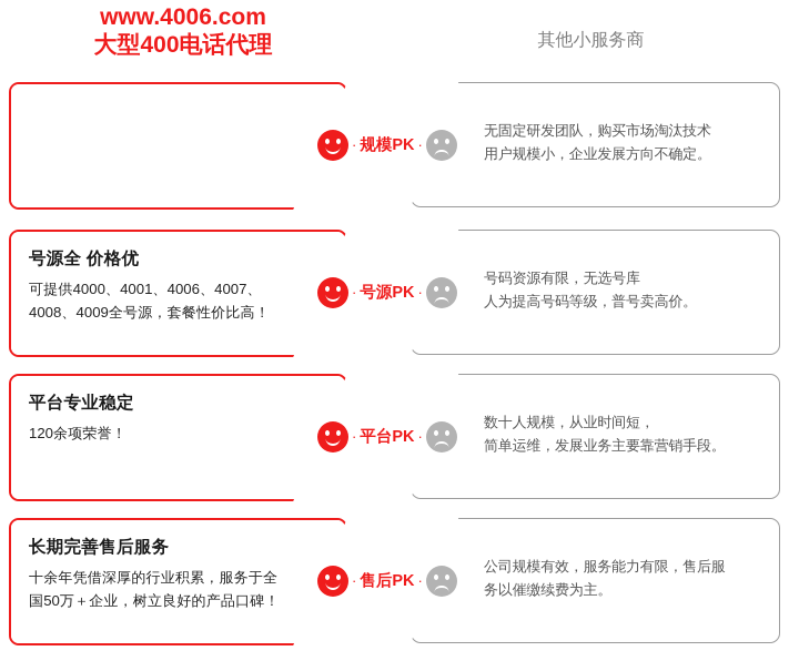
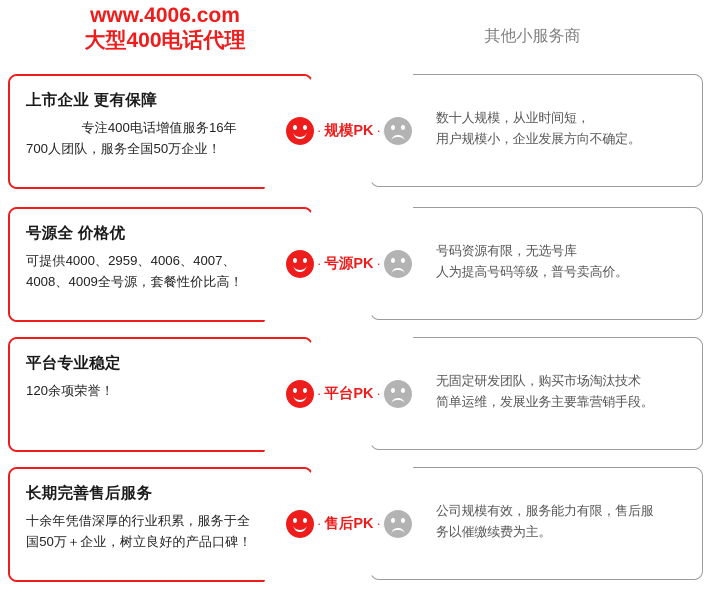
  www.4006.com
  大型400电话代理
  其他小服务商
+ 上市企业 更有保障
+ 专注400电话增值服务16年
+ 700人团队，服务全国50万企业！
  ·
  规模PK
  ·
- 无固定研发团队，购买市场淘汰技术
+ 数十人规模，从业时间短，
  用户规模小，企业发展方向不确定。
  号源全 价格优
- 可提供4000、4001、4006、4007、
+ 可提供4000、2959、4006、4007、
  4008、4009全号源，套餐性价比高！
  ·
  号源PK
  ·
  号码资源有限，无选号库
  人为提高号码等级，普号卖高价。
  平台专业稳定
  120余项荣誉！
  ·
  平台PK
  ·
- 数十人规模，从业时间短，
+ 无固定研发团队，购买市场淘汰技术
  简单运维，发展业务主要靠营销手段。
  长期完善售后服务
  十余年凭借深厚的行业积累，服务于全
  国50万＋企业，树立良好的产品口碑！
  ·
  售后PK
  ·
  公司规模有效，服务能力有限，售后服
  务以催缴续费为主。
